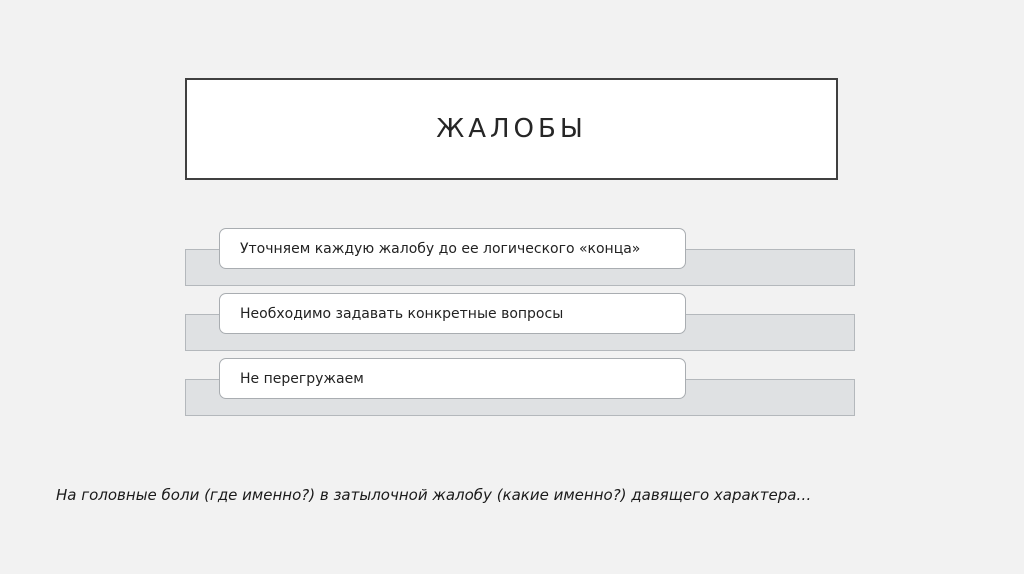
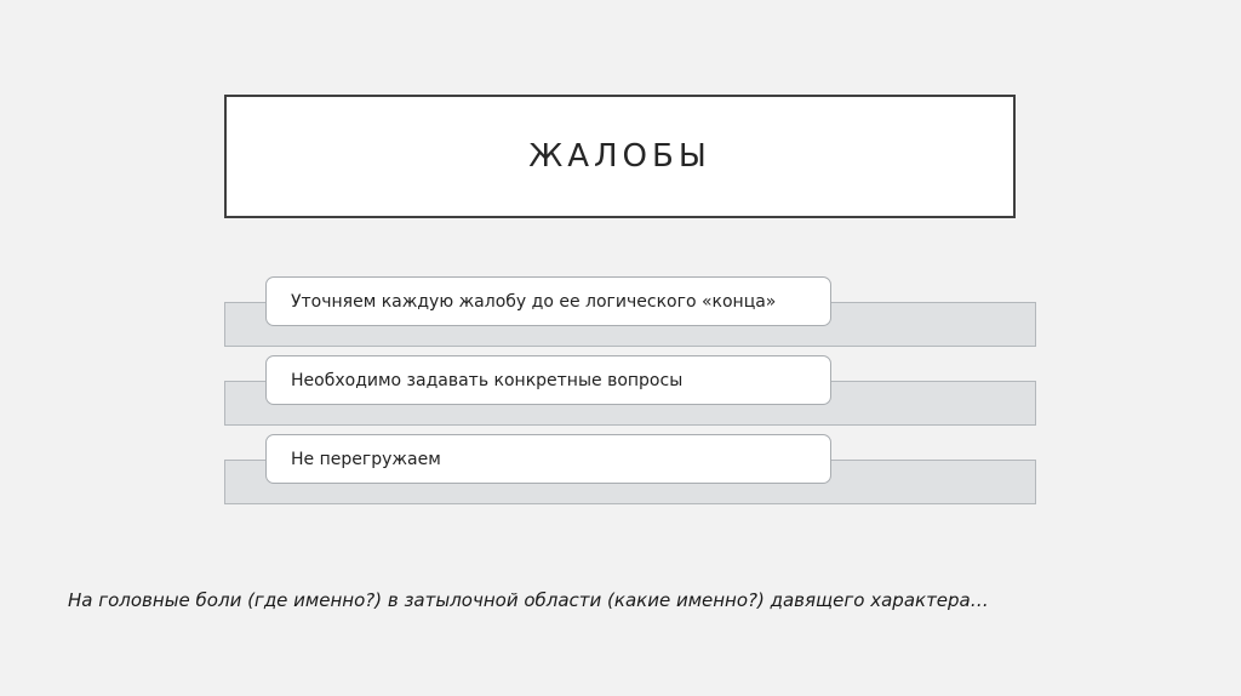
  ЖАЛОБЫ
  Уточняем каждую жалобу до ее логического «конца»
  Необходимо задавать конкретные вопросы
  Не перегружаем
- На головные боли (где именно?) в затылочной жалобу (какие именно?) давящего характера…
+ На головные боли (где именно?) в затылочной области (какие именно?) давящего характера…
